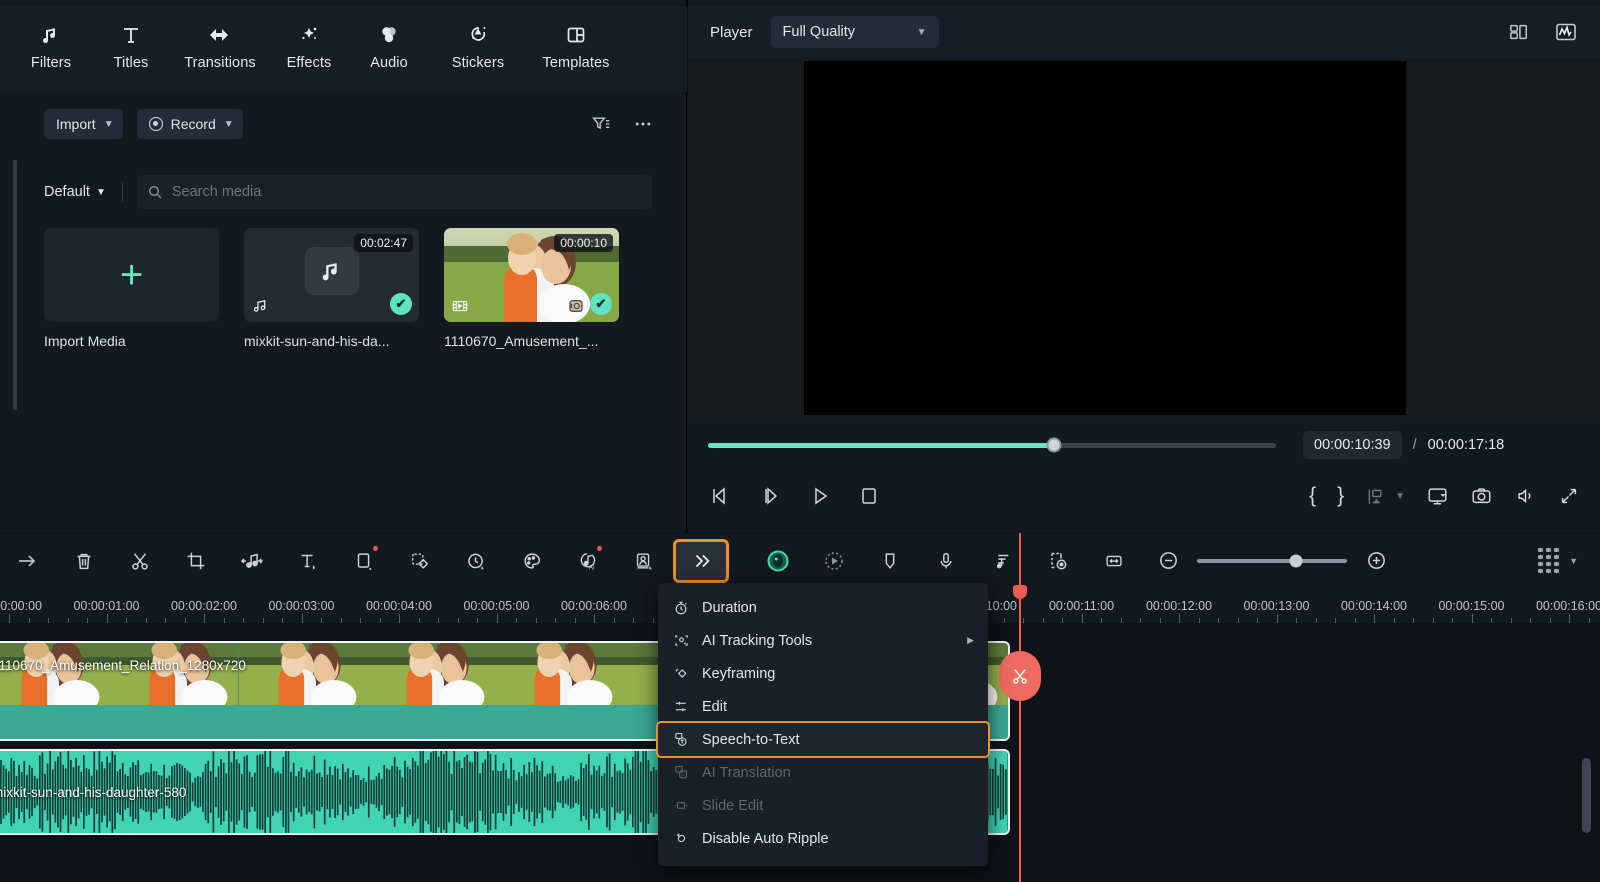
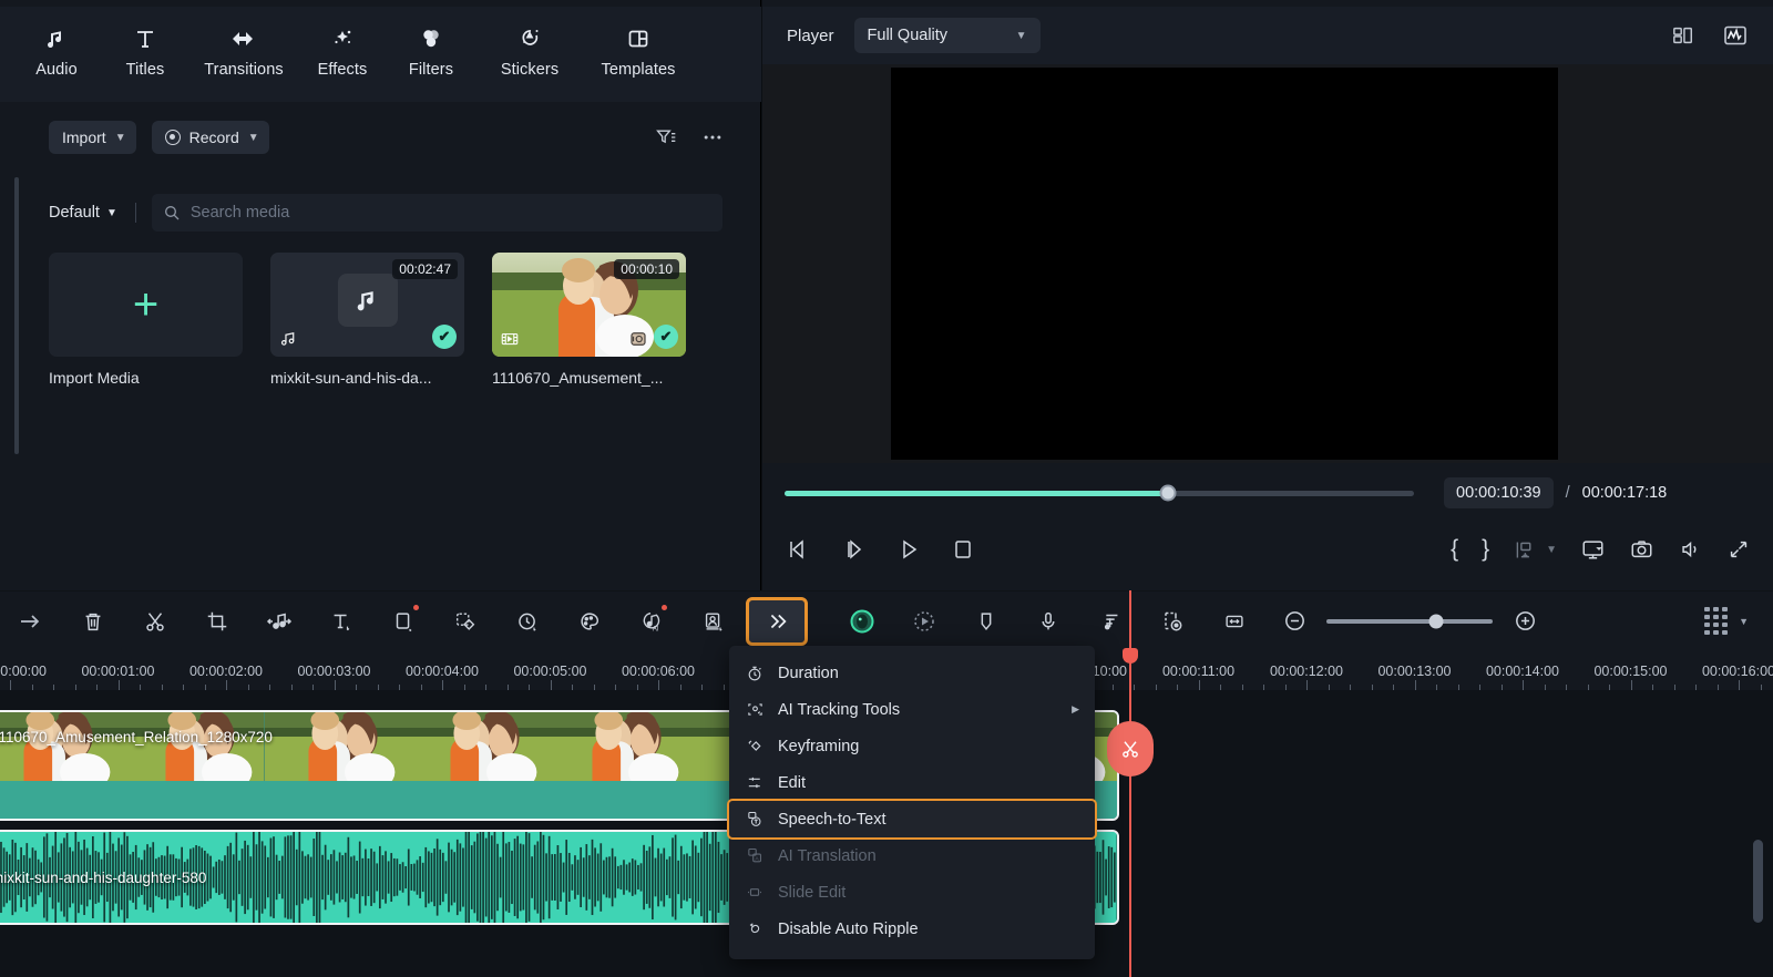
- Filters
+ Audio
  Titles
  Transitions
  Effects
- Audio
+ Filters
  Stickers
  Templates
  Import
  ▼
  Record
  ▼
  Default
  ▼
  Search media
  +
  Import Media
  00:02:47
  ✔
  mixkit-sun-and-his-da...
  00:00:10
  ✔
  1110670_Amusement_...
  Player
  Full Quality
  ▼
  00:00:10:39
  /
  00:00:17:18
  {
  }
  ▼
  ▼
  00:00:01:00
  00:00:02:00
  00:00:03:00
  00:00:04:00
  00:00:05:00
  00:00:06:00
  00:00:11:00
  00:00:12:00
  00:00:13:00
  00:00:14:00
  00:00:15:00
  00:00:16:00
  110670_Amusement_Relation_1280x720
  ixkit-sun-and-his-daughter-580
  Duration
  AI Tracking Tools
  ▶
  Keyframing
  Edit
  Speech-to-Text
  AI Translation
  Slide Edit
  Disable Auto Ripple
